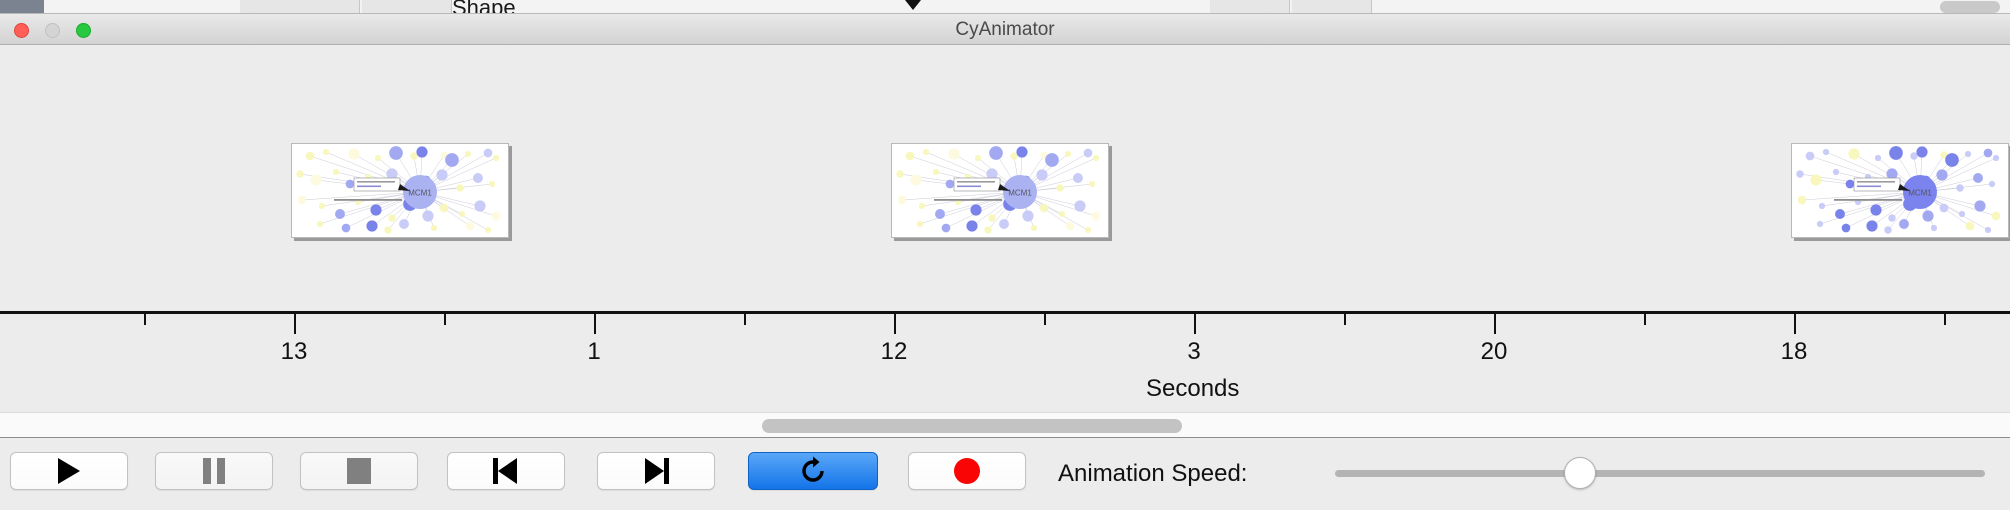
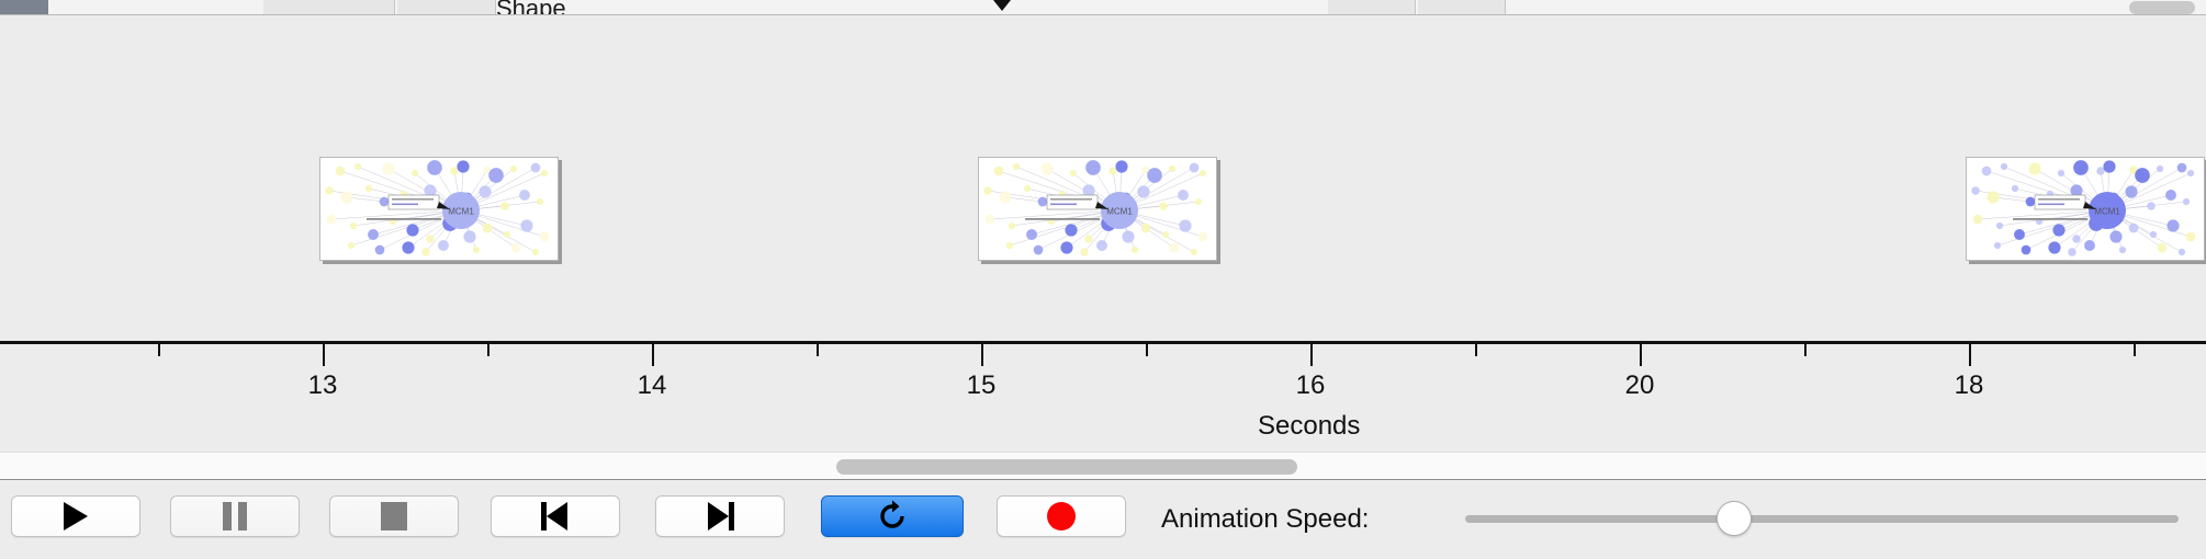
  Shape
- CyAnimator
  MCM1
  MCM1
  MCM1
  13
- 1
+ 14
- 12
+ 15
- 3
+ 16
  20
  18
  Seconds
  Animation Speed:
